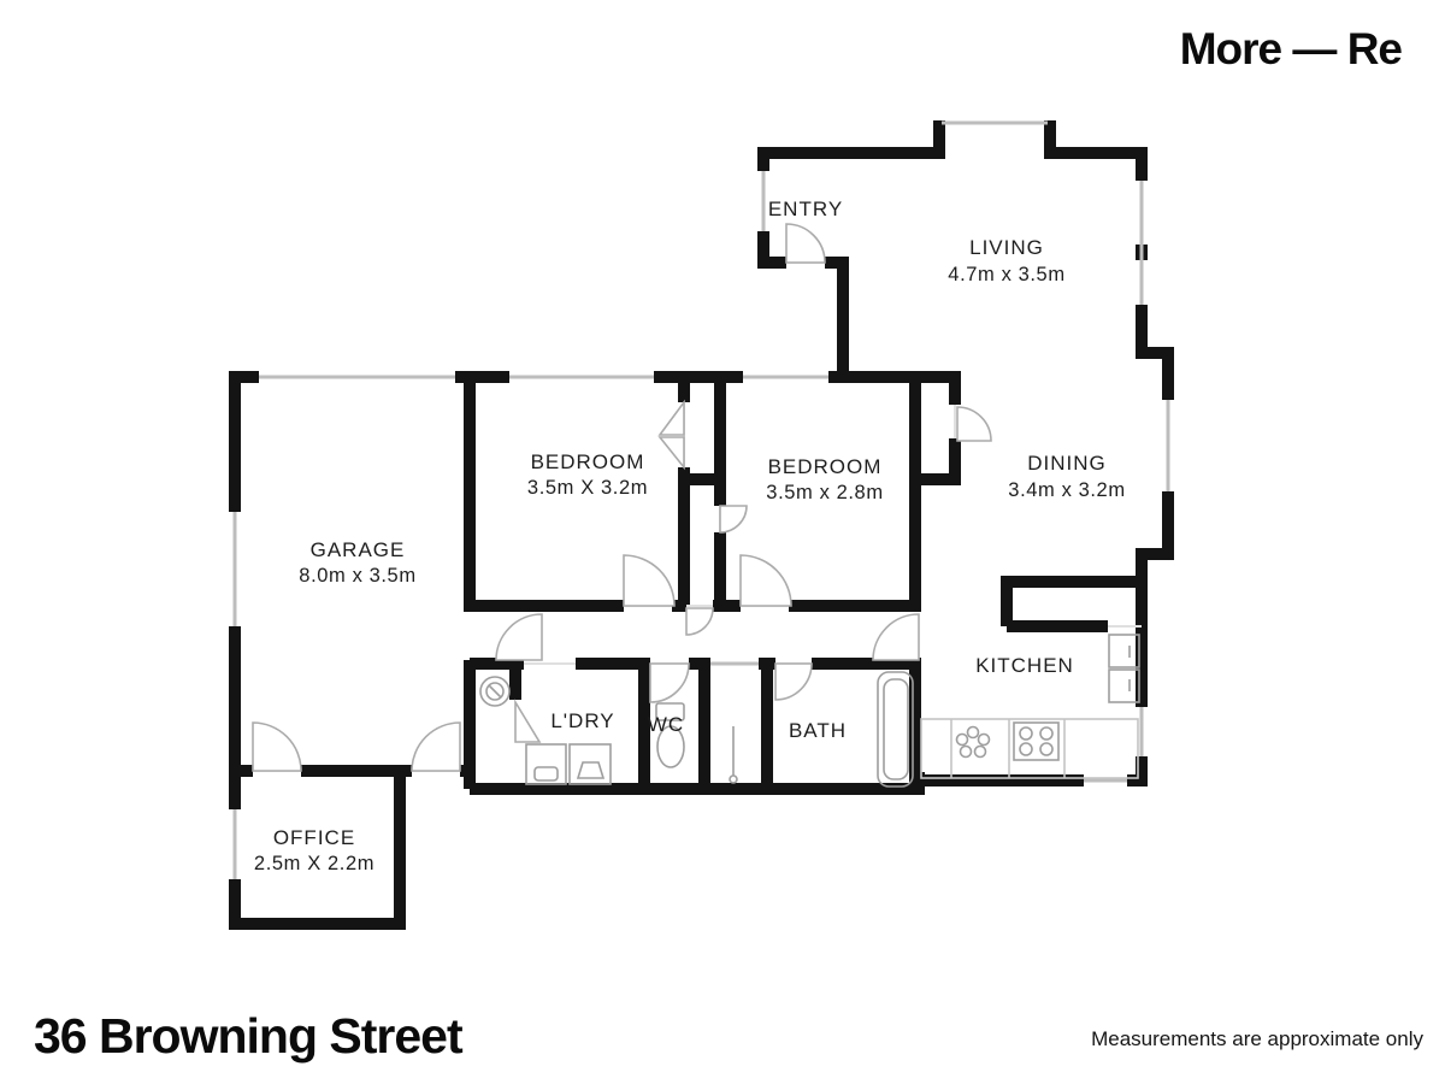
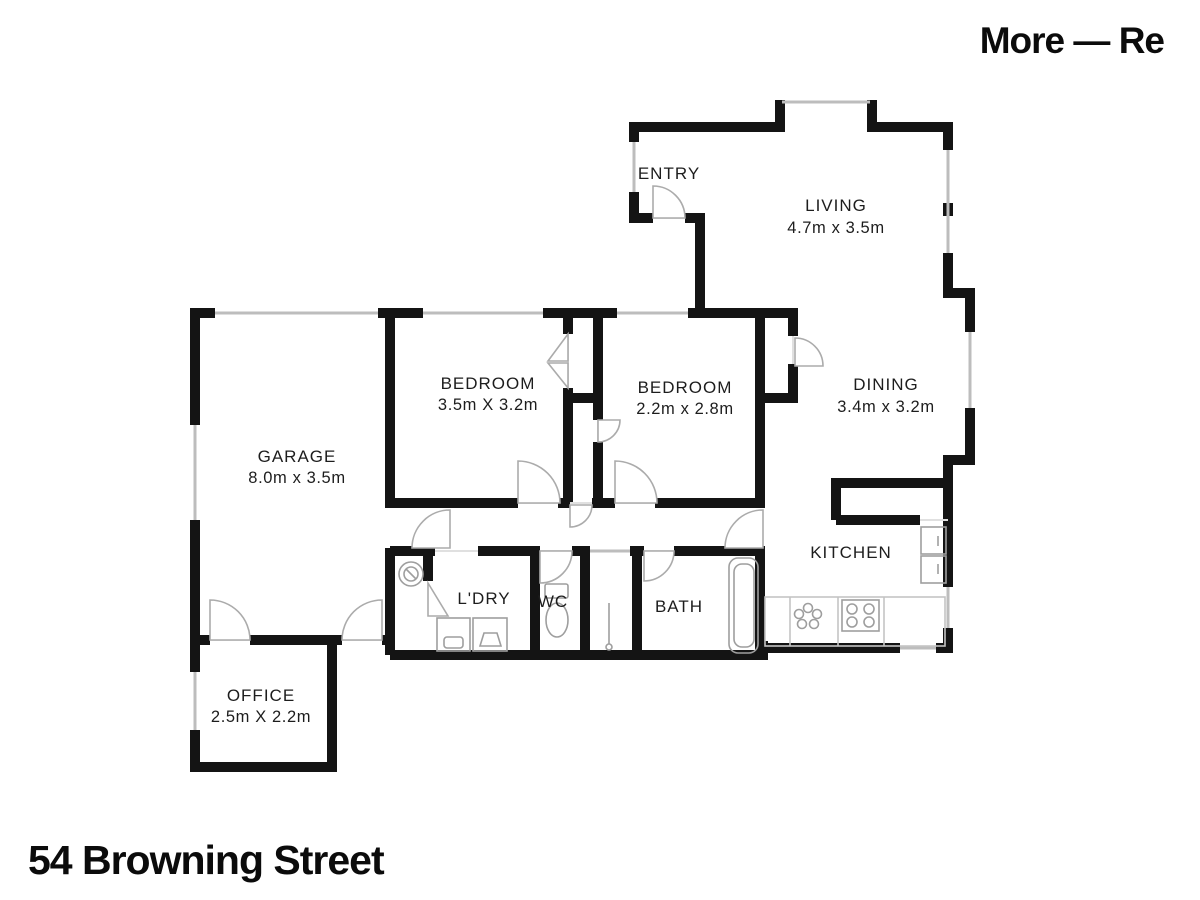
  More — Re
  ENTRY
  LIVING
  4.7m x 3.5m
  DINING
  3.4m x 3.2m
  BEDROOM
  3.5m X 3.2m
  BEDROOM
- 3.5m x 2.8m
+ 2.2m x 2.8m
  GARAGE
  8.0m x 3.5m
  KITCHEN
  L'DRY
  WC
  BATH
  OFFICE
  2.5m X 2.2m
- 36 Browning Street
+ 54 Browning Street
- Measurements are approximate only
